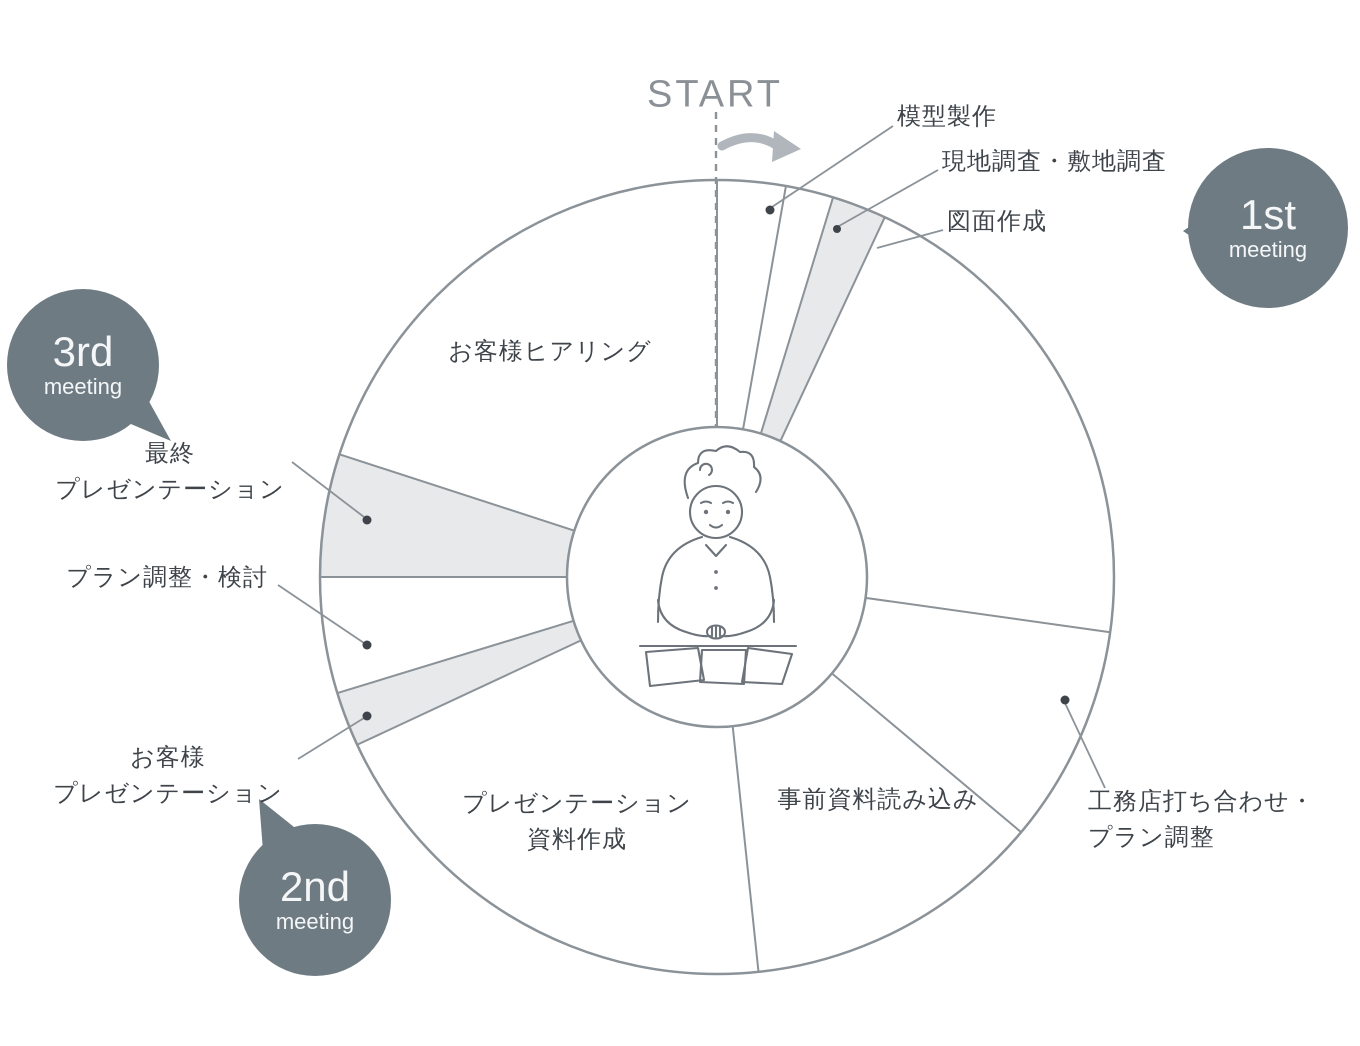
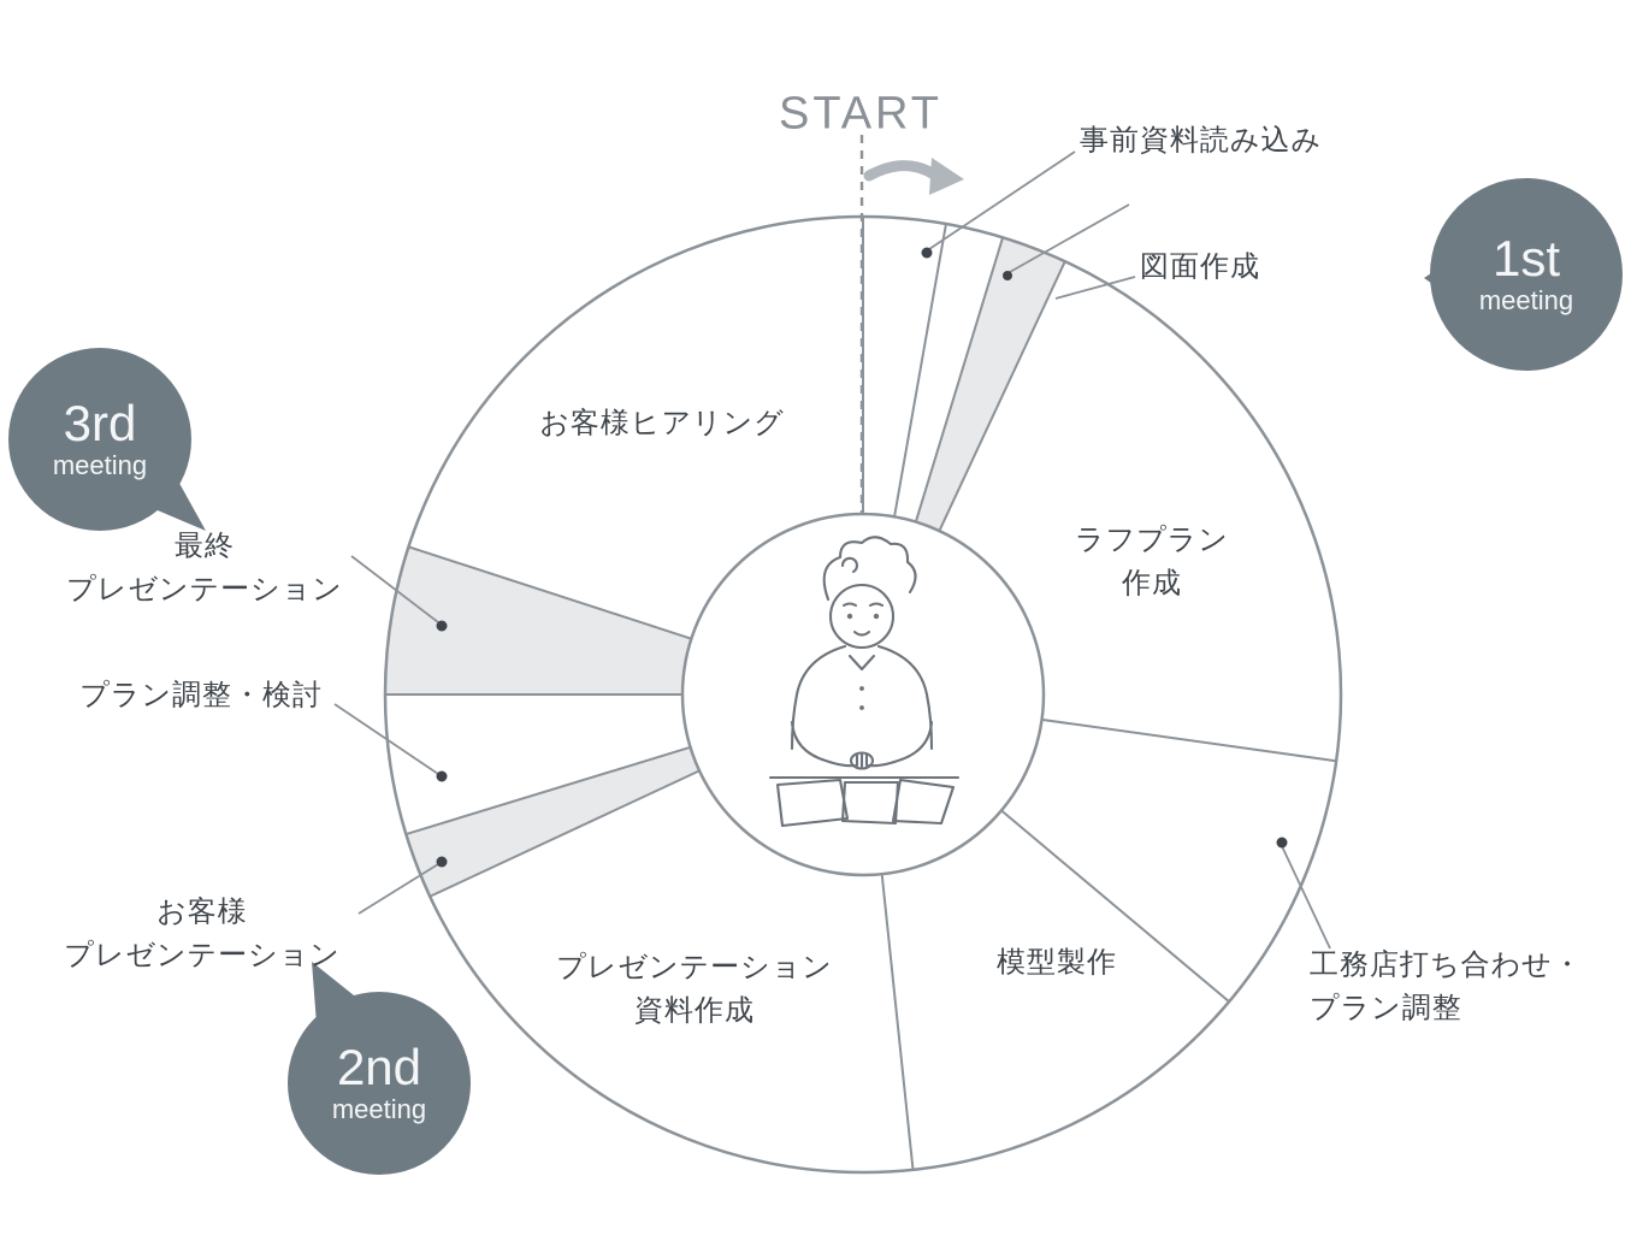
  START
  お客様ヒアリング
+ ラフプラン
+ 作成
- 事前資料読み込み
+ 模型製作
  プレゼンテーション
  資料作成
- 模型製作
+ 事前資料読み込み
- 現地調査・敷地調査
  図面作成
  工務店打ち合わせ・
  プラン調整
  お客様
  プレゼンテーション
  プラン調整・検討
  最終
  プレゼンテーション
  1st
  meeting
  2nd
  meeting
  3rd
  meeting
